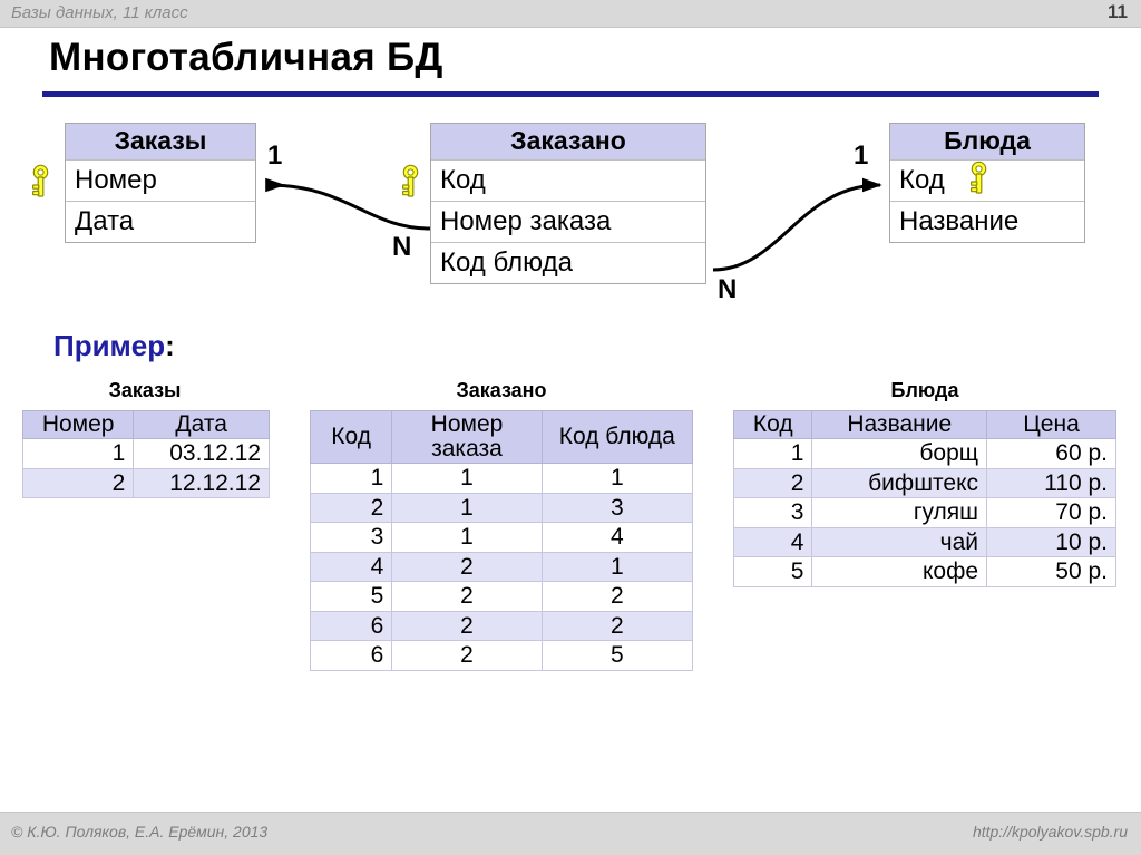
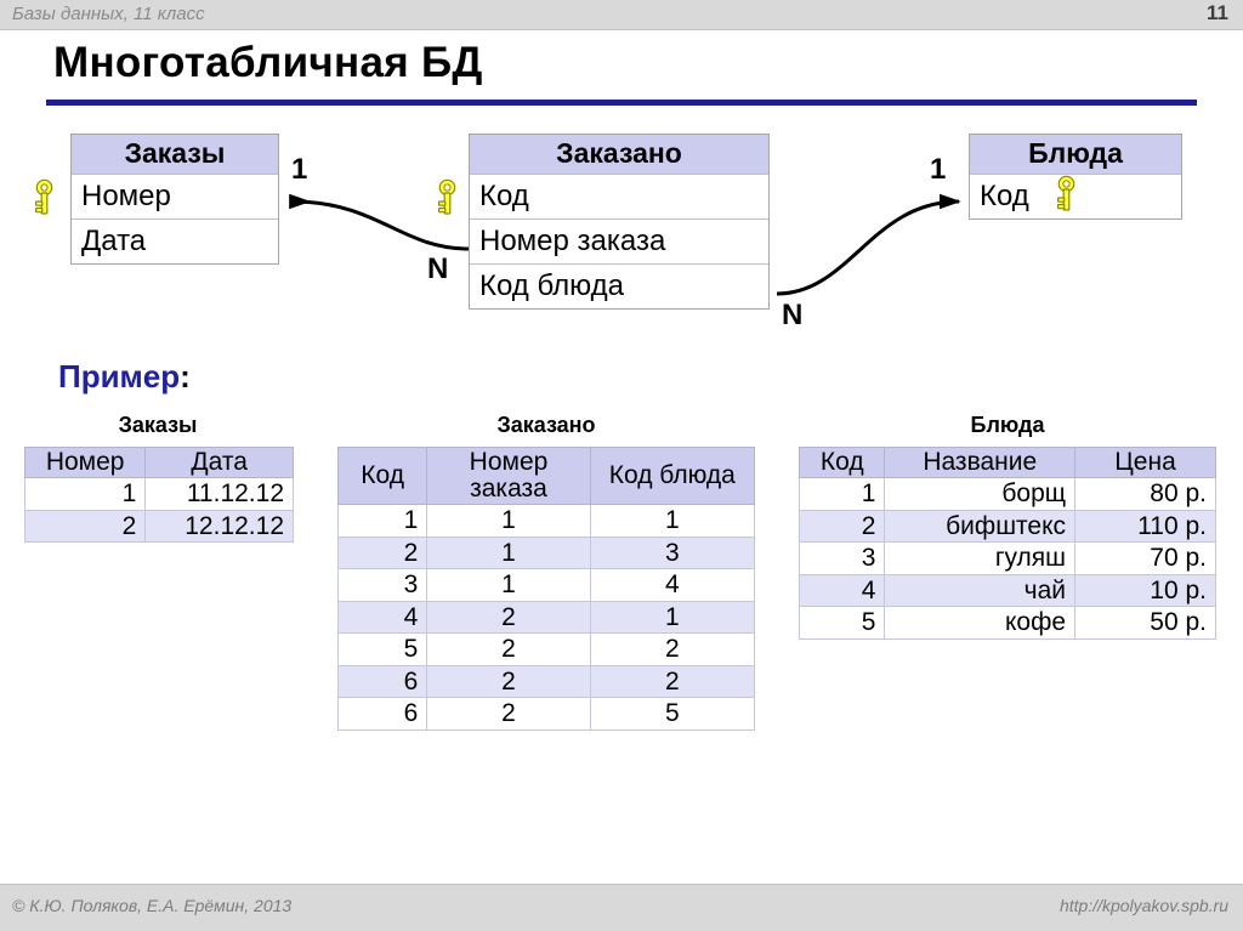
  Базы данных, 11 класс
  11
  Многотабличная БД
  Заказы
  Номер
  Дата
  Заказано
  Код
  Номер заказа
  Код блюда
  Блюда
  Код
- Название
  1
  N
  1
  N
  Пример:
  Заказы
  Номер	Дата
- 1	03.12.12
+ 1	11.12.12
  2	12.12.12
  Заказано
  Код	Номер заказа	Код блюда
  1	1	1
  2	1	3
  3	1	4
  4	2	1
  5	2	2
  6	2	2
  6	2	5
  Блюда
  Код	Название	Цена
- 1	борщ	60 р.
+ 1	борщ	80 р.
  2	бифштекс	110 р.
  3	гуляш	70 р.
  4	чай	10 р.
  5	кофе	50 р.
  © К.Ю. Поляков, Е.А. Ерёмин, 2013
  http://kpolyakov.spb.ru
